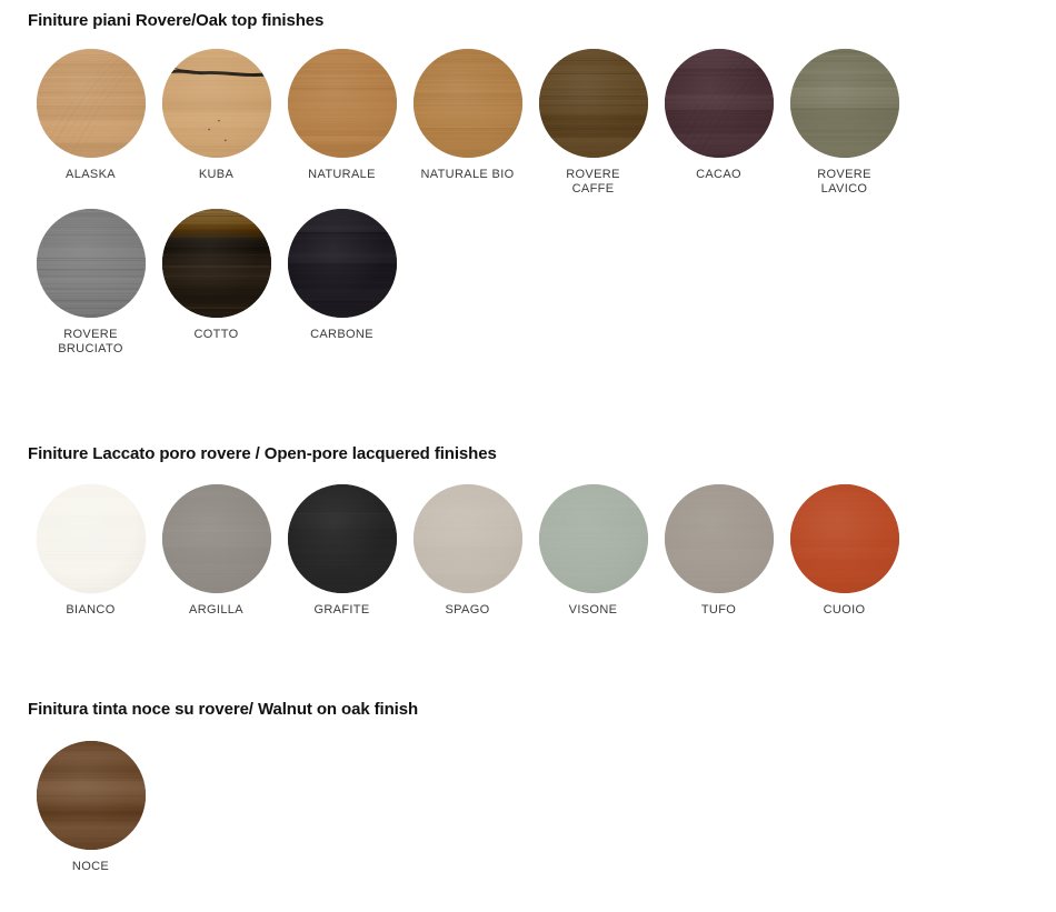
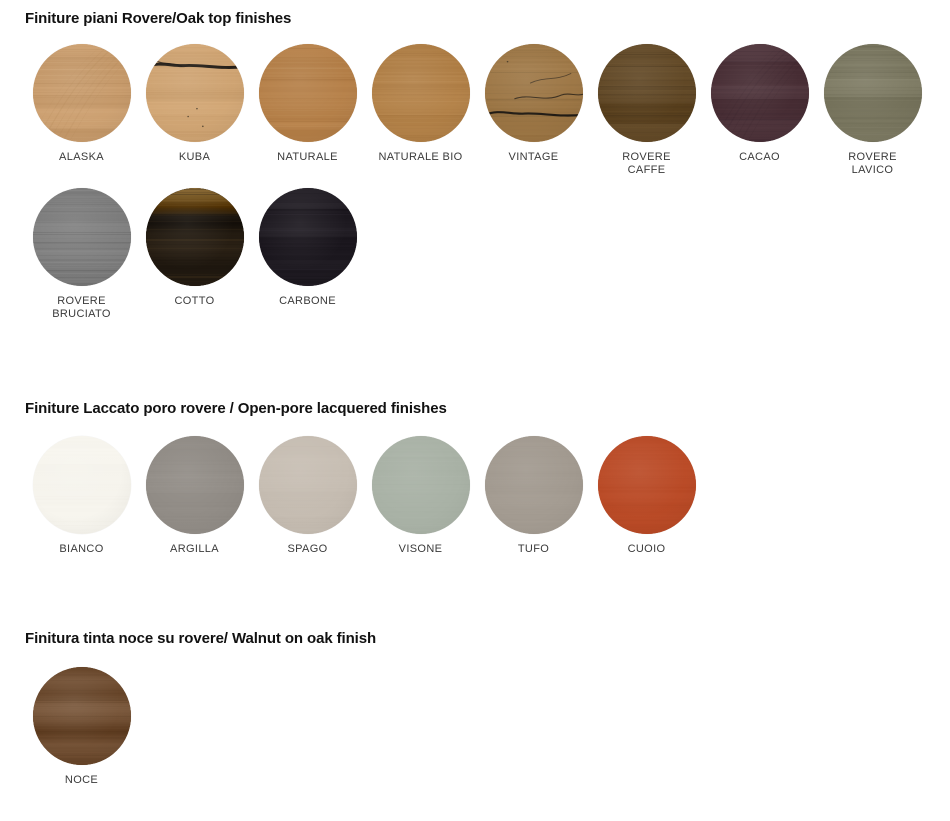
  Finiture piani Rovere/Oak top finishes
  ALASKA
  KUBA
  NATURALE
  NATURALE BIO
+ VINTAGE
  ROVERE
  CAFFE
  CACAO
  ROVERE
  LAVICO
  ROVERE
  BRUCIATO
  COTTO
  CARBONE
  Finiture Laccato poro rovere / Open-pore lacquered finishes
  BIANCO
  ARGILLA
- GRAFITE
  SPAGO
  VISONE
  TUFO
  CUOIO
  Finitura tinta noce su rovere/ Walnut on oak finish
  NOCE
